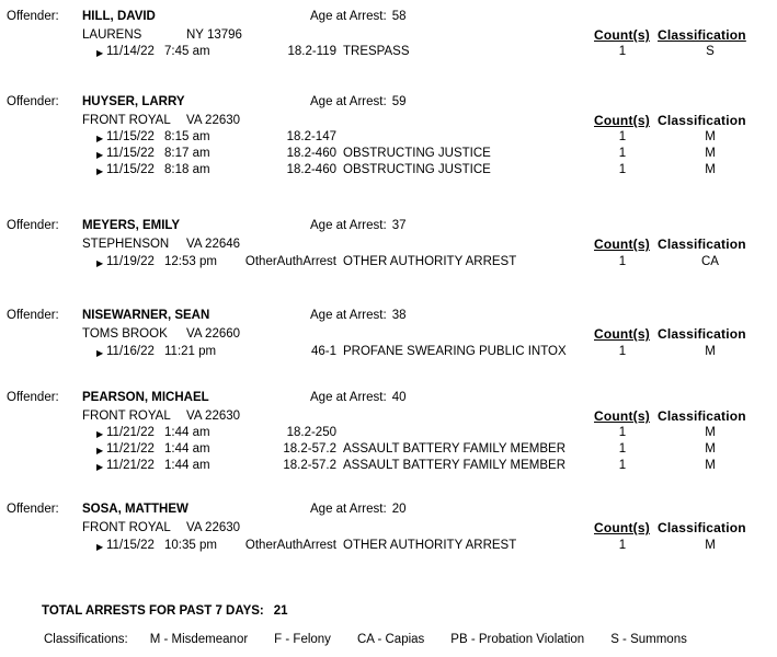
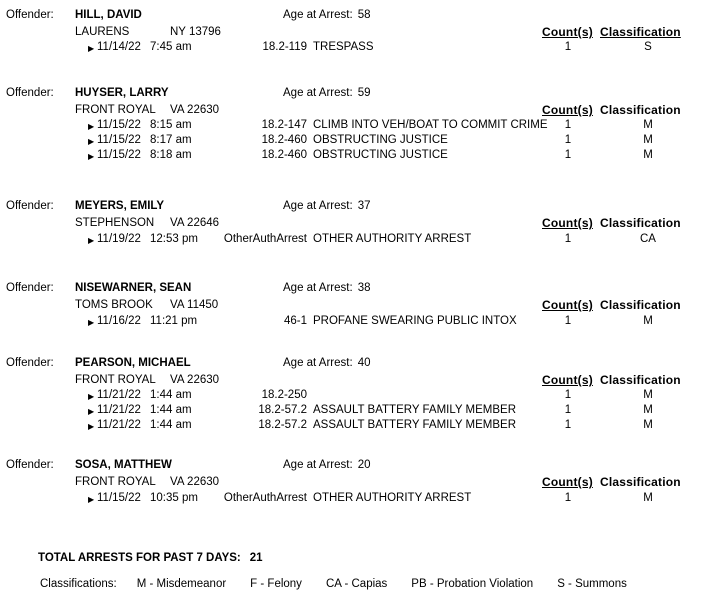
  Offender:
  HILL, DAVID
  Age at Arrest: 58
  LAURENS
  NY 13796
  Count(s)
  Classification
  ▶
  11/14/22
  7:45 am
  18.2-119
  TRESPASS
  1
  S
  Offender:
  HUYSER, LARRY
  Age at Arrest: 59
  FRONT ROYAL
  VA 22630
  Count(s)
  Classification
  ▶
  11/15/22
  8:15 am
  18.2-147
+ CLIMB INTO VEH/BOAT TO COMMIT CRIME
  1
  M
  ▶
  11/15/22
  8:17 am
  18.2-460
  OBSTRUCTING JUSTICE
  1
  M
  ▶
  11/15/22
  8:18 am
  18.2-460
  OBSTRUCTING JUSTICE
  1
  M
  Offender:
  MEYERS, EMILY
  Age at Arrest: 37
  STEPHENSON
  VA 22646
  Count(s)
  Classification
  ▶
  11/19/22
  12:53 pm
  OtherAuthArrest
  OTHER AUTHORITY ARREST
  1
  CA
  Offender:
  NISEWARNER, SEAN
  Age at Arrest: 38
  TOMS BROOK
- VA 22660
+ VA 11450
  Count(s)
  Classification
  ▶
  11/16/22
  11:21 pm
  46-1
  PROFANE SWEARING PUBLIC INTOX
  1
  M
  Offender:
  PEARSON, MICHAEL
  Age at Arrest: 40
  FRONT ROYAL
  VA 22630
  Count(s)
  Classification
  ▶
  11/21/22
  1:44 am
  18.2-250
  1
  M
  ▶
  11/21/22
  1:44 am
  18.2-57.2
  ASSAULT BATTERY FAMILY MEMBER
  1
  M
  ▶
  11/21/22
  1:44 am
  18.2-57.2
  ASSAULT BATTERY FAMILY MEMBER
  1
  M
  Offender:
  SOSA, MATTHEW
  Age at Arrest: 20
  FRONT ROYAL
  VA 22630
  Count(s)
  Classification
  ▶
  11/15/22
  10:35 pm
  OtherAuthArrest
  OTHER AUTHORITY ARREST
  1
  M
  TOTAL ARRESTS FOR PAST 7 DAYS: 21
  Classifications: M - Misdemeanor F - Felony CA - Capias PB - Probation Violation S - Summons
